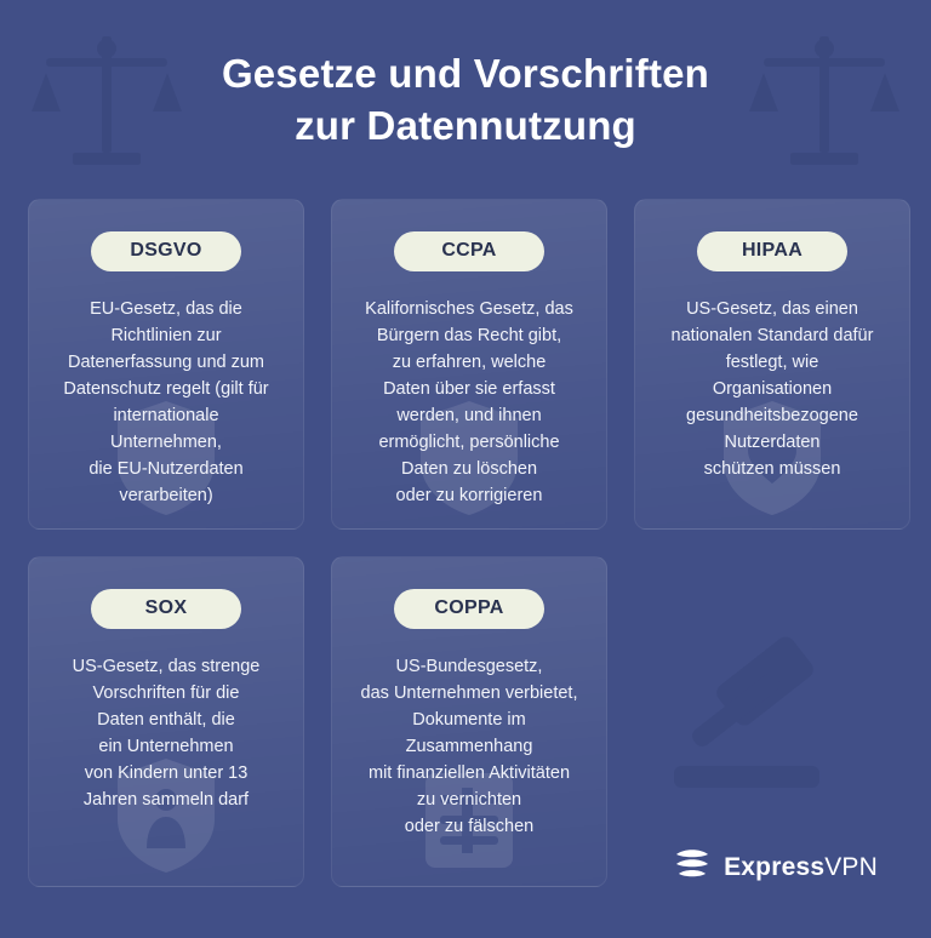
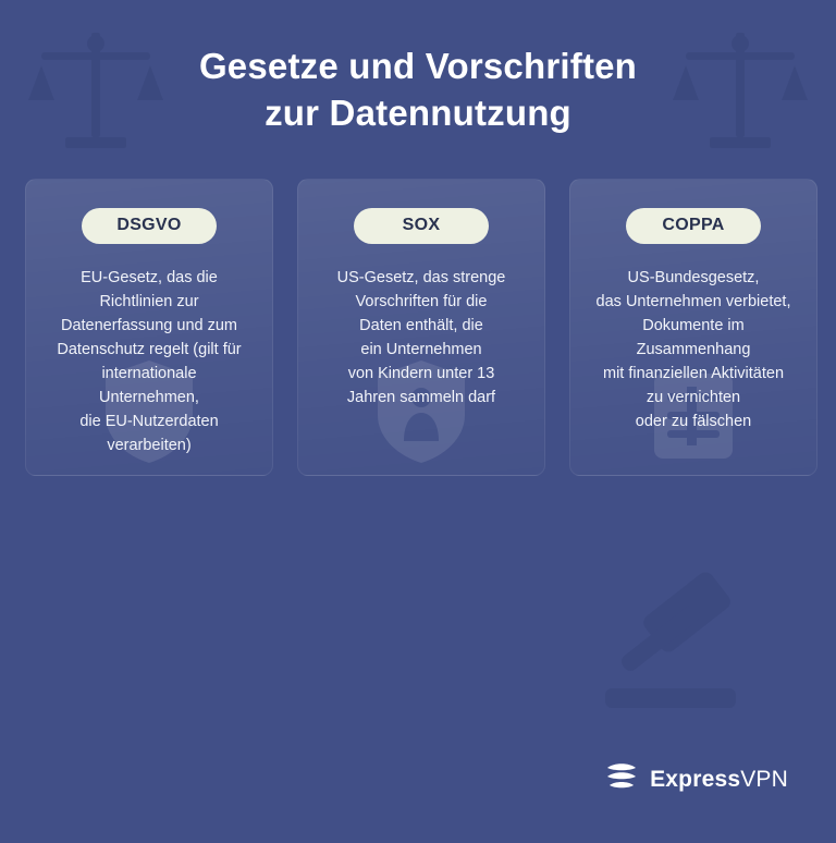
  Gesetze und Vorschriften
  zur Datennutzung
  DSGVO
  EU-Gesetz, das die
  Richtlinien zur
  Datenerfassung und zum
  Datenschutz regelt (gilt für
  internationale
  Unternehmen,
  die EU-Nutzerdaten
  verarbeiten)
- CCPA
- Kalifornisches Gesetz, das
- Bürgern das Recht gibt,
- zu erfahren, welche
- Daten über sie erfasst
- werden, und ihnen
- ermöglicht, persönliche
- Daten zu löschen
- oder zu korrigieren
- HIPAA
- US-Gesetz, das einen
- nationalen Standard dafür
- festlegt, wie
- Organisationen
- gesundheitsbezogene
- Nutzerdaten
- schützen müssen
  SOX
  US-Gesetz, das strenge
  Vorschriften für die
  Daten enthält, die
  ein Unternehmen
  von Kindern unter 13
  Jahren sammeln darf
  COPPA
  US-Bundesgesetz,
  das Unternehmen verbietet,
  Dokumente im
  Zusammenhang
  mit finanziellen Aktivitäten
  zu vernichten
  oder zu fälschen
  ExpressVPN
